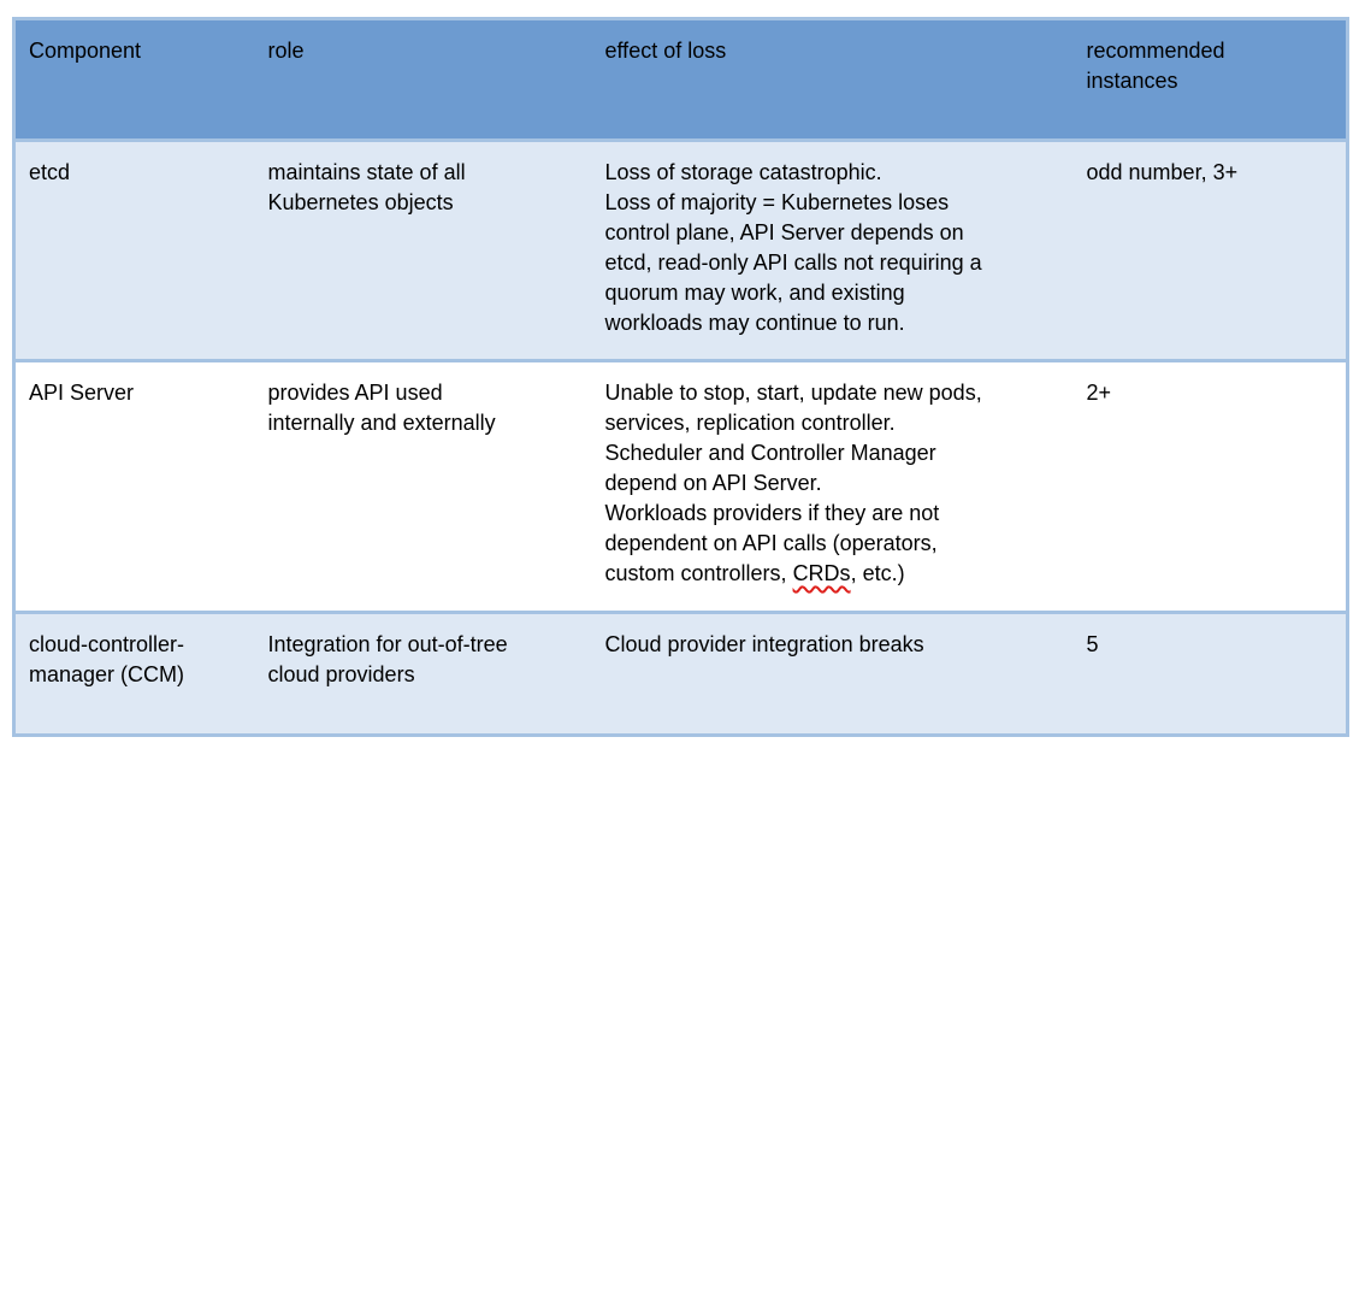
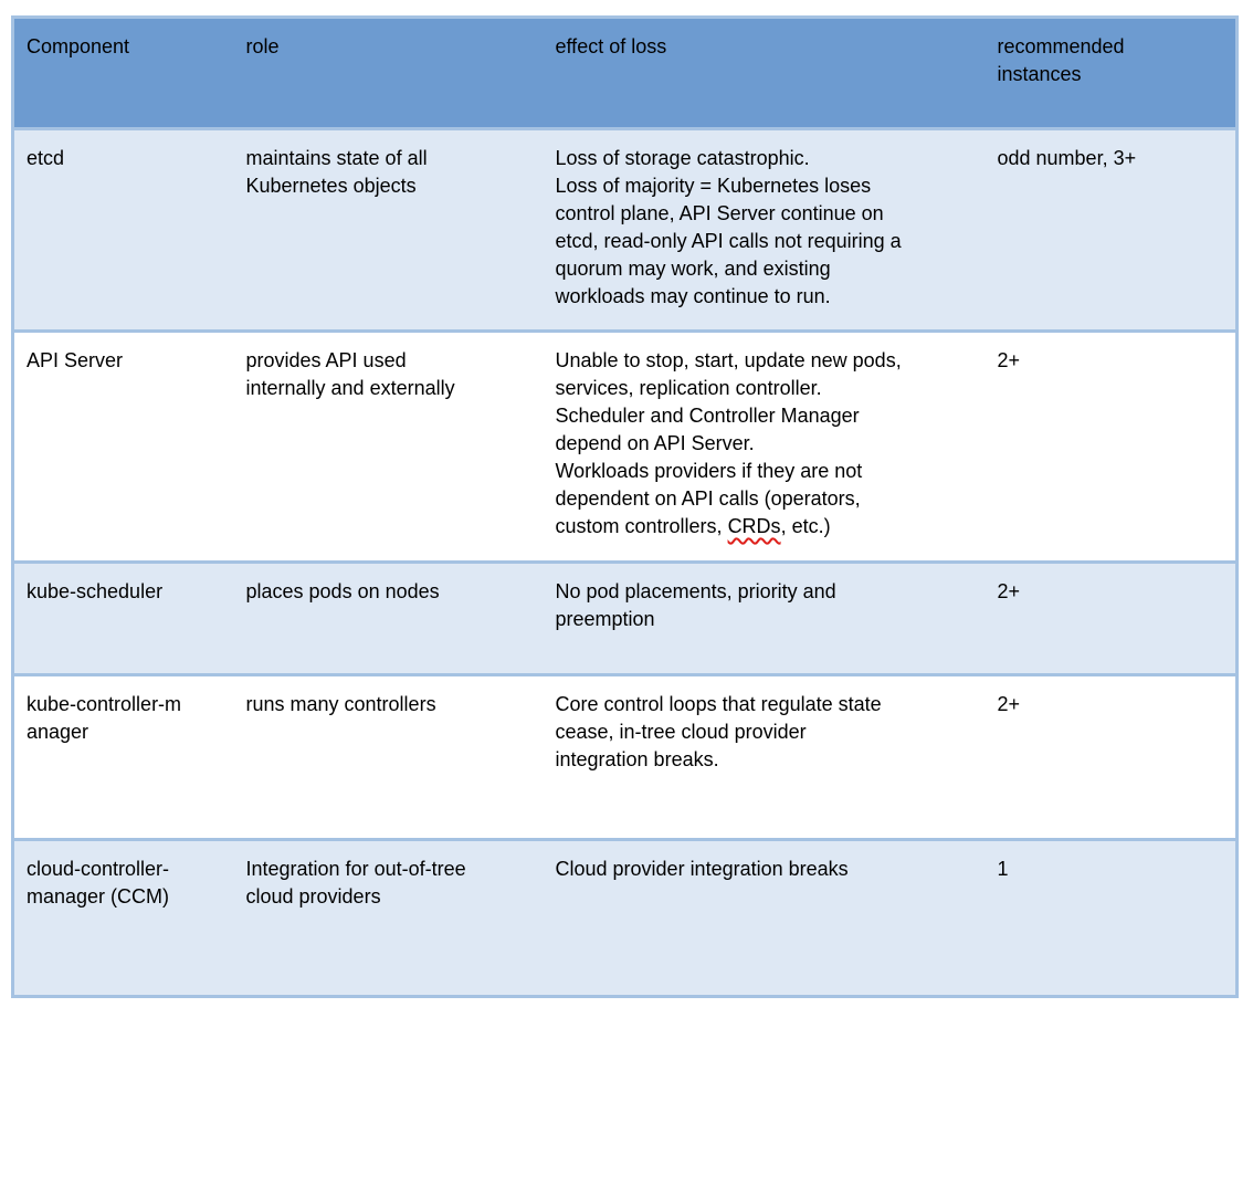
  Component	role	effect of loss	recommendedinstances
- etcd	maintains state of allKubernetes objects	Loss of storage catastrophic.Loss of majority = Kubernetes losescontrol plane, API Server depends onetcd, read-only API calls not requiring aquorum may work, and existingworkloads may continue to run.	odd number, 3+
+ etcd	maintains state of allKubernetes objects	Loss of storage catastrophic.Loss of majority = Kubernetes losescontrol plane, API Server continue onetcd, read-only API calls not requiring aquorum may work, and existingworkloads may continue to run.	odd number, 3+
  API Server	provides API usedinternally and externally	Unable to stop, start, update new pods,services, replication controller.Scheduler and Controller Managerdepend on API Server.Workloads providers if they are notdependent on API calls (operators,custom controllers, CRDs, etc.)	2+
+ kube-scheduler	places pods on nodes	No pod placements, priority andpreemption	2+
+ kube-controller-manager	runs many controllers	Core control loops that regulate statecease, in-tree cloud providerintegration breaks.	2+
- cloud-controller-manager (CCM)	Integration for out-of-treecloud providers	Cloud provider integration breaks	5
+ cloud-controller-manager (CCM)	Integration for out-of-treecloud providers	Cloud provider integration breaks	1
